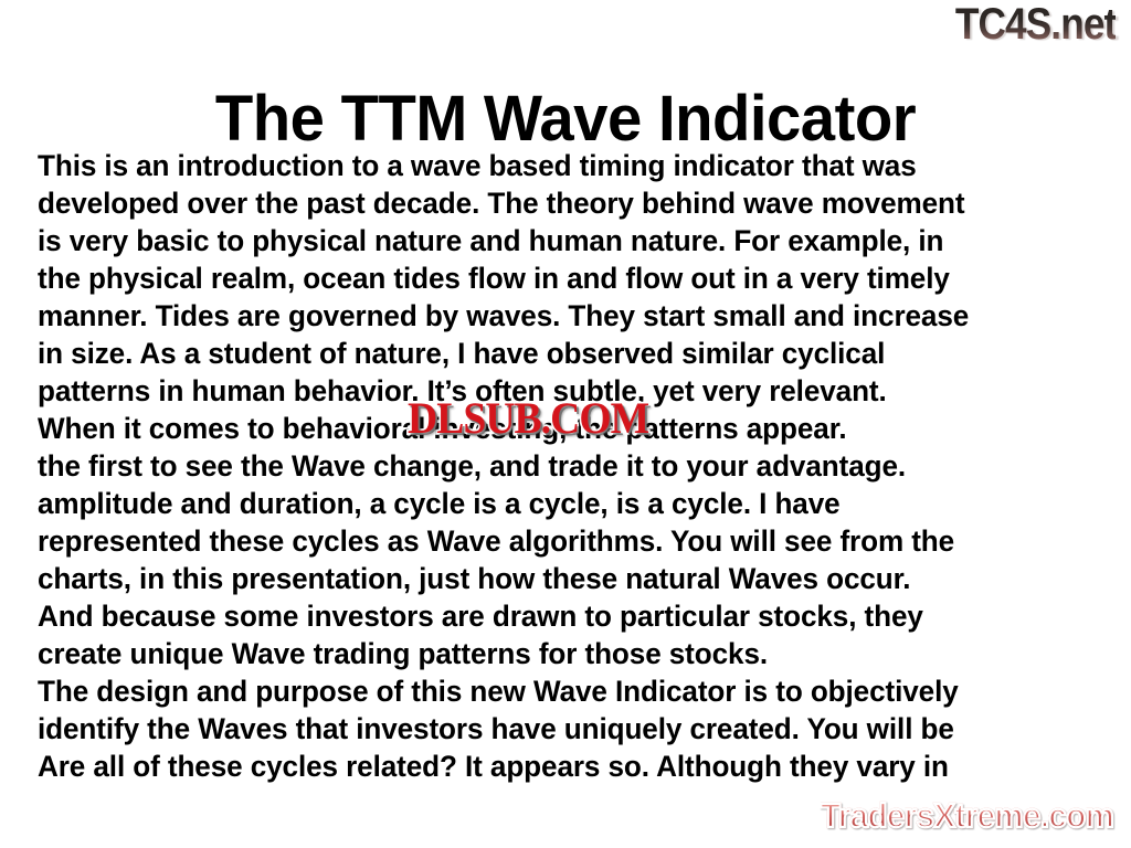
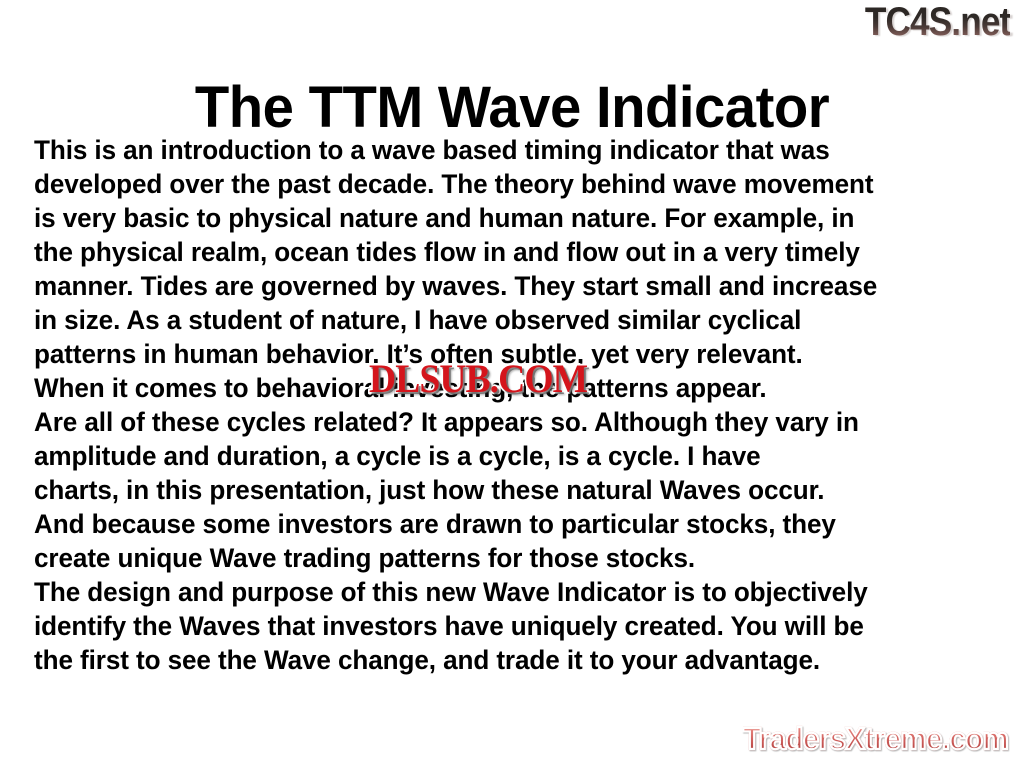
  TC4S.net
  The TTM Wave Indicator
  This is an introduction to a wave based timing indicator that was
  developed over the past decade. The theory behind wave movement
  is very basic to physical nature and human nature. For example, in
  the physical realm, ocean tides flow in and flow out in a very timely
  manner. Tides are governed by waves. They start small and increase
  in size. As a student of nature, I have observed similar cyclical
  patterns in human behavior. It’s often subtle, yet very relevant.
  When it comes to behavioral investing, the patterns appear.
- the first to see the Wave change, and trade it to your advantage.
+ Are all of these cycles related? It appears so. Although they vary in
  amplitude and duration, a cycle is a cycle, is a cycle. I have
- represented these cycles as Wave algorithms. You will see from the
  charts, in this presentation, just how these natural Waves occur.
  And because some investors are drawn to particular stocks, they
  create unique Wave trading patterns for those stocks.
  The design and purpose of this new Wave Indicator is to objectively
  identify the Waves that investors have uniquely created. You will be
- Are all of these cycles related? It appears so. Although they vary in
+ the first to see the Wave change, and trade it to your advantage.
  DLSUB.COM
  TradersXtreme.com
